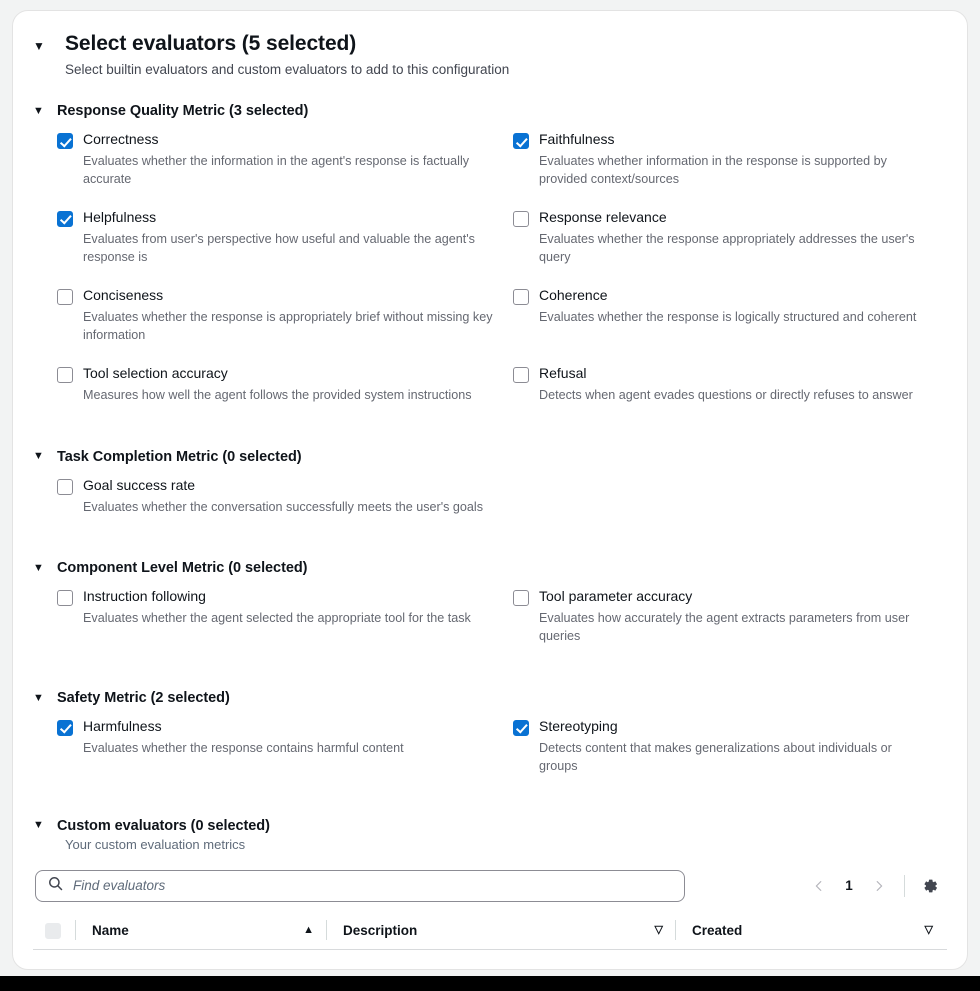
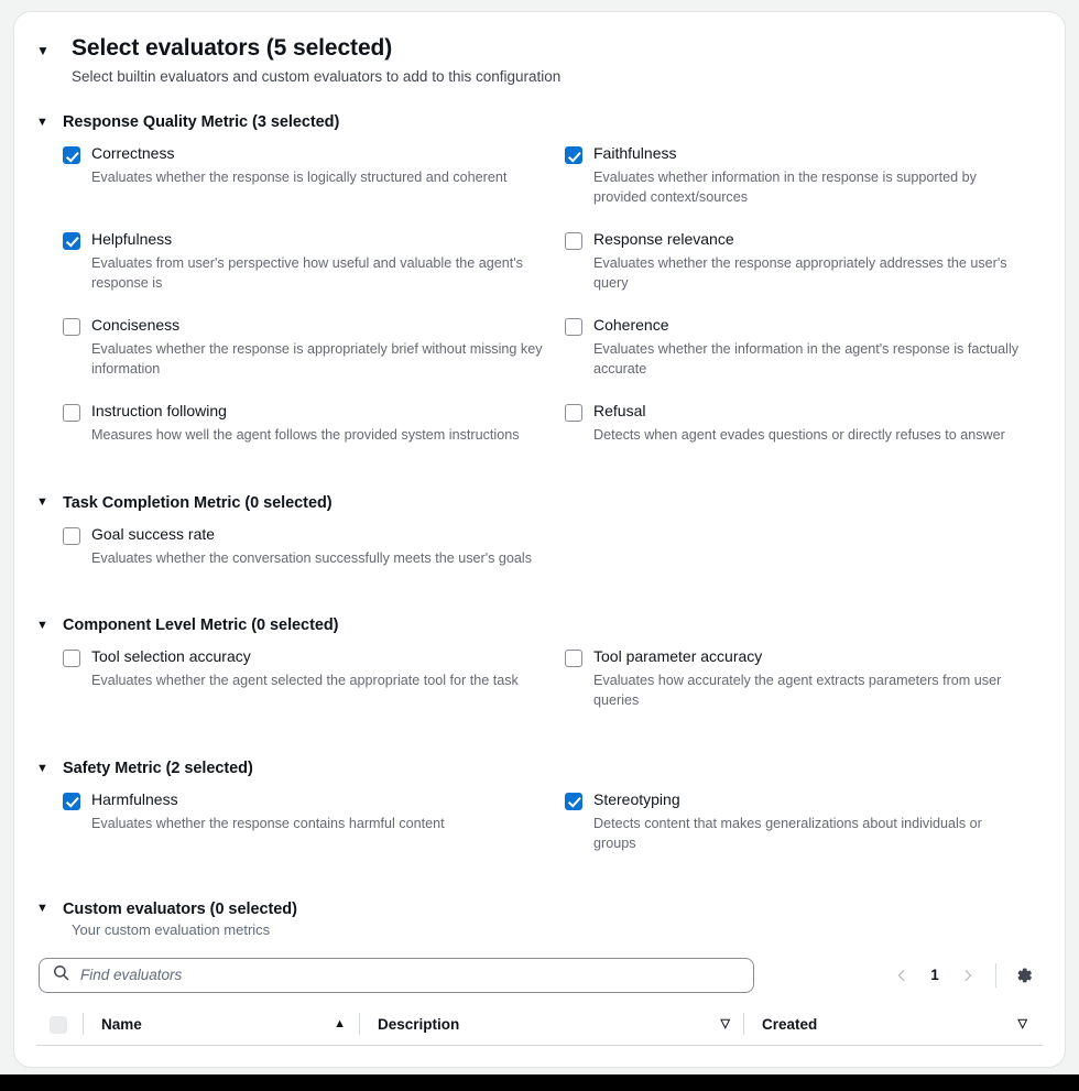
  ▼
  Select evaluators (5 selected)
  Select builtin evaluators and custom evaluators to add to this configuration
  ▼
  Response Quality Metric (3 selected)
  Correctness
- Evaluates whether the information in the agent's response is factually accurate
+ Evaluates whether the response is logically structured and coherent
  Faithfulness
  Evaluates whether information in the response is supported by provided context/sources
  Helpfulness
  Evaluates from user's perspective how useful and valuable the agent's response is
  Response relevance
  Evaluates whether the response appropriately addresses the user's query
  Conciseness
  Evaluates whether the response is appropriately brief without missing key information
  Coherence
- Evaluates whether the response is logically structured and coherent
+ Evaluates whether the information in the agent's response is factually accurate
- Tool selection accuracy
+ Instruction following
  Measures how well the agent follows the provided system instructions
  Refusal
  Detects when agent evades questions or directly refuses to answer
  ▼
  Task Completion Metric (0 selected)
  Goal success rate
  Evaluates whether the conversation successfully meets the user's goals
  ▼
  Component Level Metric (0 selected)
- Instruction following
+ Tool selection accuracy
  Evaluates whether the agent selected the appropriate tool for the task
  Tool parameter accuracy
  Evaluates how accurately the agent extracts parameters from user queries
  ▼
  Safety Metric (2 selected)
  Harmfulness
  Evaluates whether the response contains harmful content
  Stereotyping
  Detects content that makes generalizations about individuals or groups
  ▼
  Custom evaluators (0 selected)
  Your custom evaluation metrics
  Find evaluators
  1
  Name
  ▲
  Description
  ▽
  Created
  ▽
